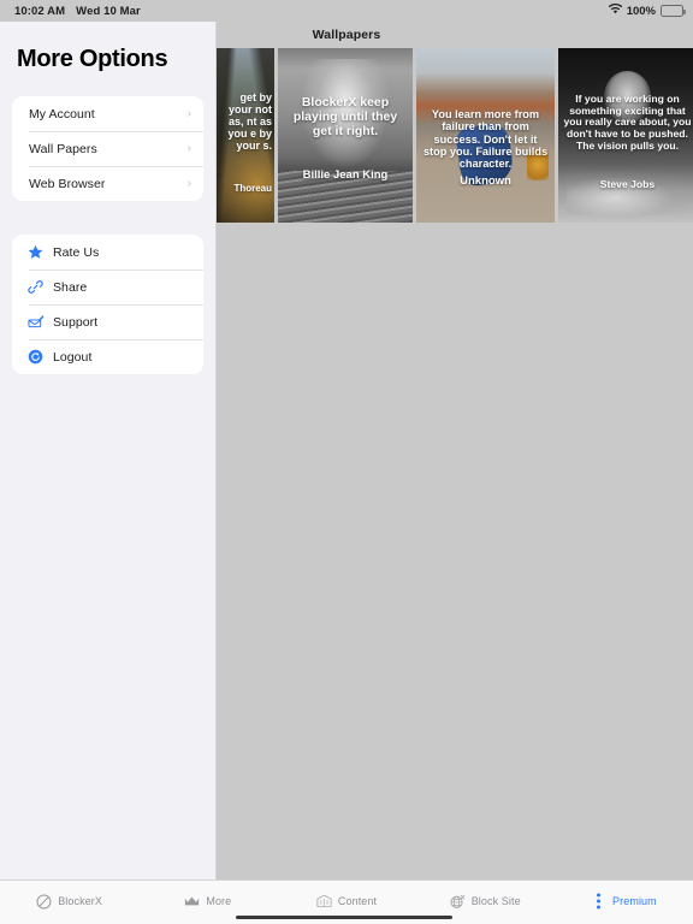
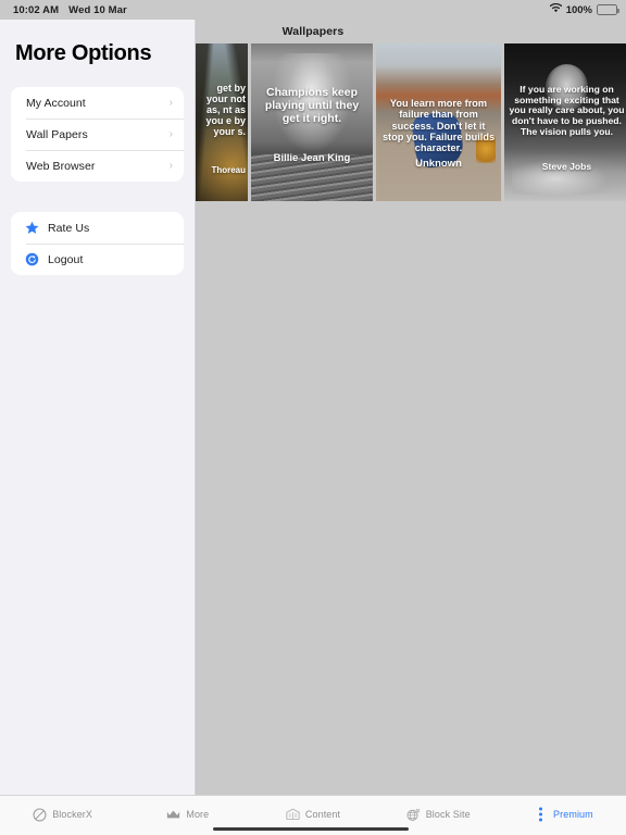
  10:02 AM
  Wed 10 Mar
  100%
  More Options
  My Account
  ›
  Wall Papers
  ›
  Web Browser
  ›
  Rate Us
- Share
- Support
  Logout
  Wallpapers
  get by your not as, nt as you e by your s.
  Thoreau
- BlockerX keep playing until they get it right.
+ Champions keep playing until they get it right.
  Billie Jean King
  You learn more from failure than from success. Don't let it stop you. Failure builds character.
  Unknown
  If you are working on something exciting that you really care about, you don't have to be pushed. The vision pulls you.
  Steve Jobs
  BlockerX
  More
  Content
  Block Site
  Premium
